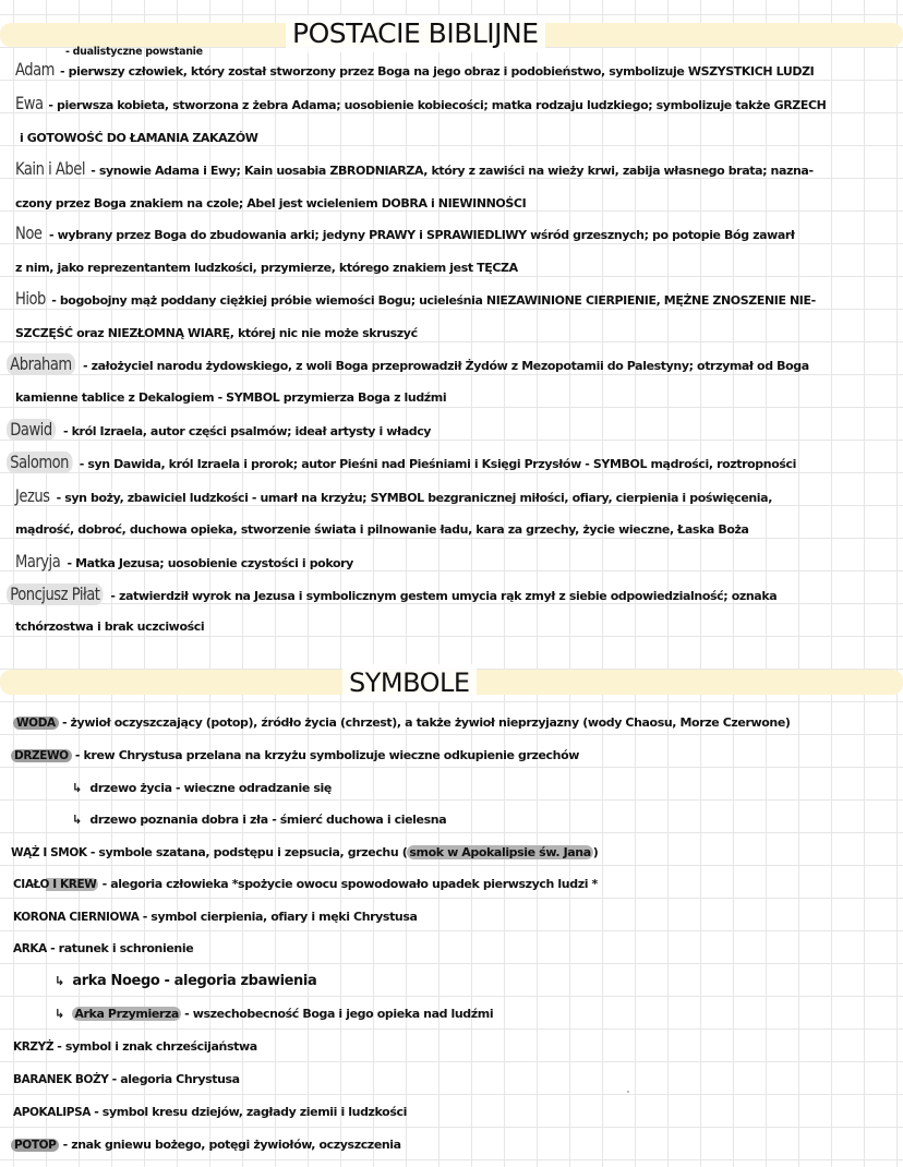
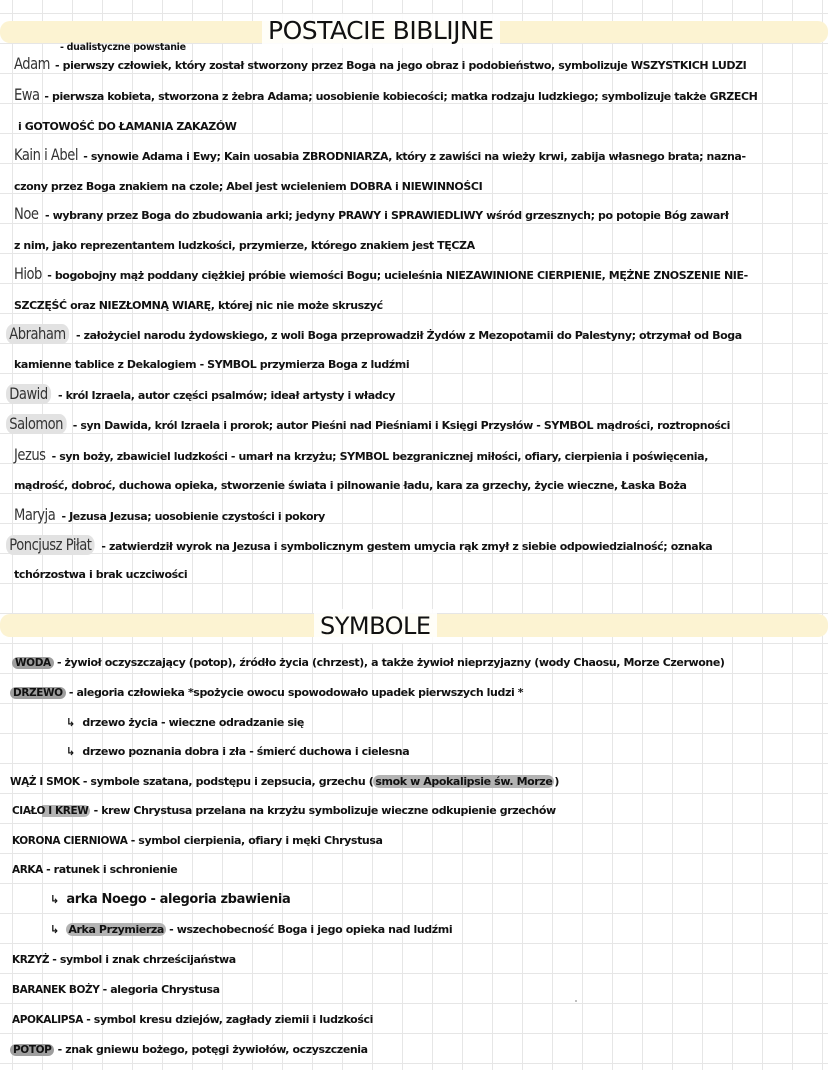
  POSTACIE BIBLIJNE
  - dualistyczne powstanie
  Adam - pierwszy człowiek, który został stworzony przez Boga na jego obraz i podobieństwo, symbolizuje WSZYSTKICH LUDZI
  Ewa - pierwsza kobieta, stworzona z żebra Adama; uosobienie kobiecości; matka rodzaju ludzkiego; symbolizuje także GRZECH
  i GOTOWOŚĆ DO ŁAMANIA ZAKAZÓW
  Kain i Abel - synowie Adama i Ewy; Kain uosabia ZBRODNIARZA, który z zawiści na wieży krwi, zabija własnego brata; nazna-
  czony przez Boga znakiem na czole; Abel jest wcieleniem DOBRA i NIEWINNOŚCI
  Noe - wybrany przez Boga do zbudowania arki; jedyny PRAWY i SPRAWIEDLIWY wśród grzesznych; po potopie Bóg zawarł
  z nim, jako reprezentantem ludzkości, przymierze, którego znakiem jest TĘCZA
  Hiob - bogobojny mąż poddany ciężkiej próbie wiemości Bogu; ucieleśnia NIEZAWINIONE CIERPIENIE, MĘŻNE ZNOSZENIE NIE-
  SZCZĘŚĆ oraz NIEZŁOMNĄ WIARĘ, której nic nie może skruszyć
  Abraham - założyciel narodu żydowskiego, z woli Boga przeprowadził Żydów z Mezopotamii do Palestyny; otrzymał od Boga
  kamienne tablice z Dekalogiem - SYMBOL przymierza Boga z ludźmi
  Dawid - król Izraela, autor części psalmów; ideał artysty i władcy
  Salomon - syn Dawida, król Izraela i prorok; autor Pieśni nad Pieśniami i Księgi Przysłów - SYMBOL mądrości, roztropności
  Jezus - syn boży, zbawiciel ludzkości - umarł na krzyżu; SYMBOL bezgranicznej miłości, ofiary, cierpienia i poświęcenia,
  mądrość, dobroć, duchowa opieka, stworzenie świata i pilnowanie ładu, kara za grzechy, życie wieczne, Łaska Boża
- Maryja - Matka Jezusa; uosobienie czystości i pokory
+ Maryja - Jezusa Jezusa; uosobienie czystości i pokory
  Poncjusz Piłat - zatwierdził wyrok na Jezusa i symbolicznym gestem umycia rąk zmył z siebie odpowiedzialność; oznaka
  tchórzostwa i brak uczciwości
  SYMBOLE
  WODA - żywioł oczyszczający (potop), źródło życia (chrzest), a także żywioł nieprzyjazny (wody Chaosu, Morze Czerwone)
- DRZEWO - krew Chrystusa przelana na krzyżu symbolizuje wieczne odkupienie grzechów
+ DRZEWO - alegoria człowieka *spożycie owocu spowodowało upadek pierwszych ludzi *
  ↳ drzewo życia - wieczne odradzanie się
  ↳ drzewo poznania dobra i zła - śmierć duchowa i cielesna
- WĄŻ I SMOK - symbole szatana, podstępu i zepsucia, grzechu ( smok w Apokalipsie św. Jana )
+ WĄŻ I SMOK - symbole szatana, podstępu i zepsucia, grzechu ( smok w Apokalipsie św. Morze )
- CIAŁO I KREW - alegoria człowieka *spożycie owocu spowodowało upadek pierwszych ludzi *
+ CIAŁO I KREW - krew Chrystusa przelana na krzyżu symbolizuje wieczne odkupienie grzechów
  KORONA CIERNIOWA - symbol cierpienia, ofiary i męki Chrystusa
  ARKA - ratunek i schronienie
  ↳ arka Noego - alegoria zbawienia
  ↳ Arka Przymierza - wszechobecność Boga i jego opieka nad ludźmi
  KRZYŻ - symbol i znak chrześcijaństwa
  BARANEK BOŻY - alegoria Chrystusa
  APOKALIPSA - symbol kresu dziejów, zagłady ziemii i ludzkości
  POTOP - znak gniewu bożego, potęgi żywiołów, oczyszczenia
